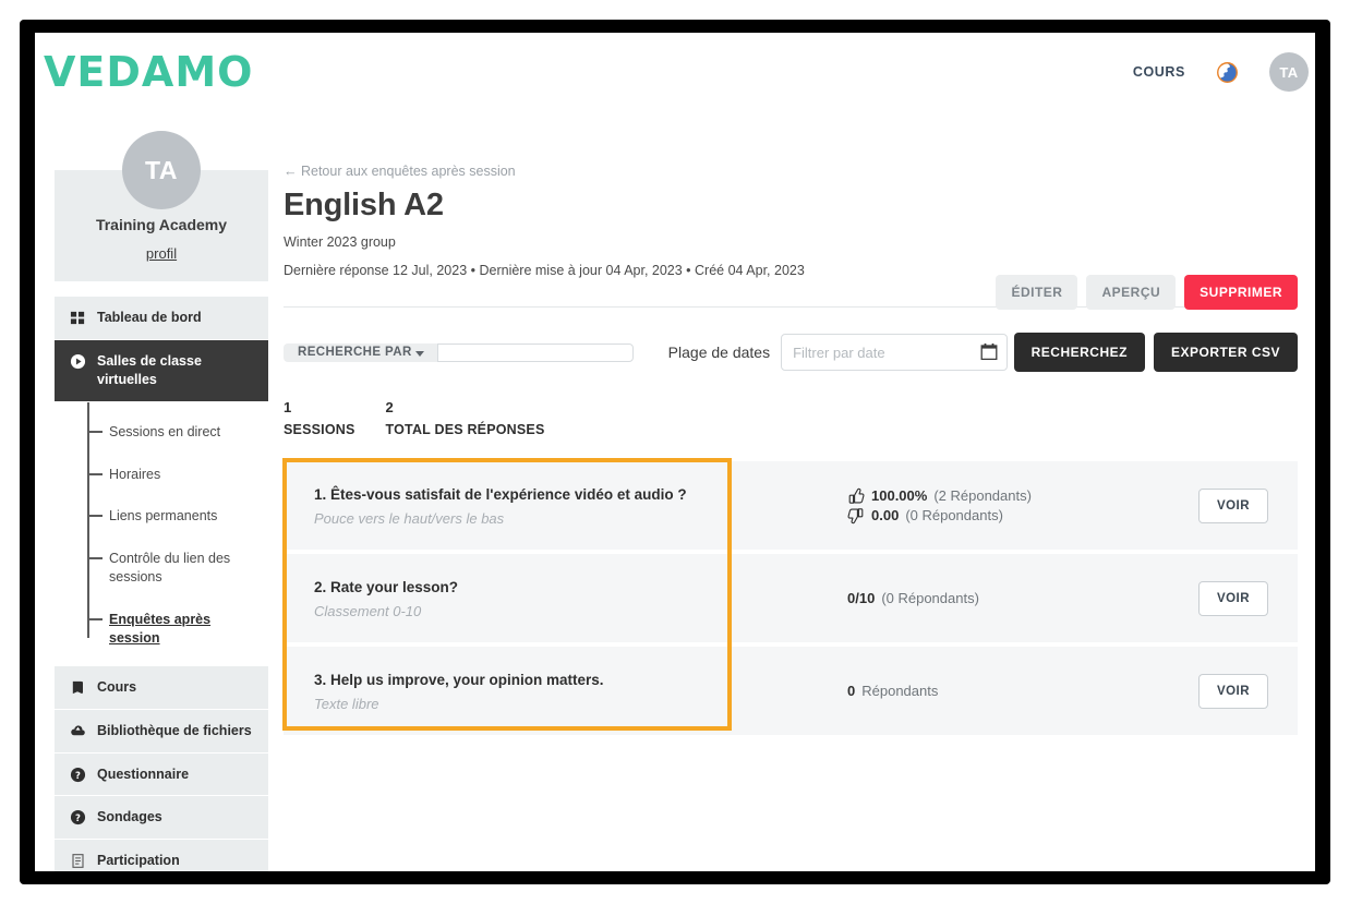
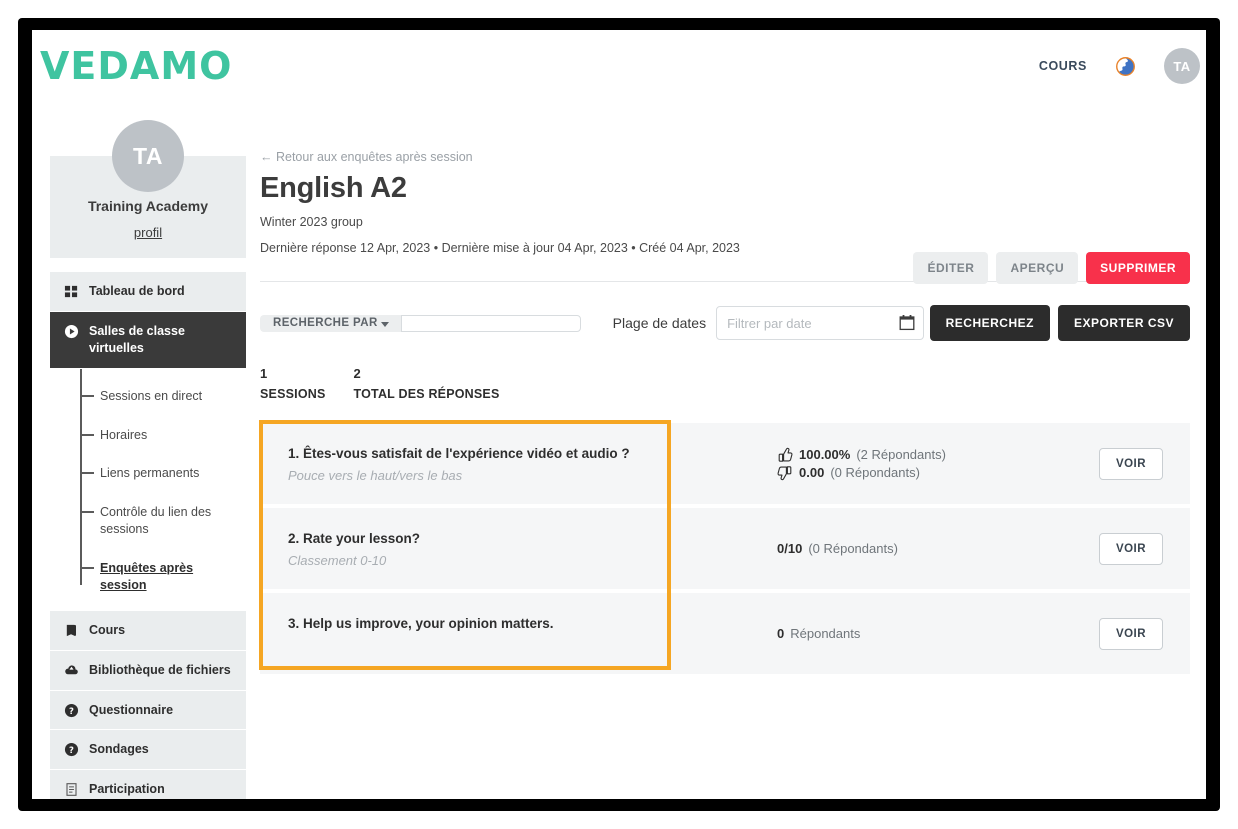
  VEDAMO
  COURS
  TA
  TA
  Training Academy
  profil
  Tableau de bord
  Salles de classe virtuelles
  Sessions en direct
  Horaires
  Liens permanents
  Contrôle du lien des sessions
  Enquêtes après session
  Cours
  Bibliothèque de fichiers
  ?
  Questionnaire
  ?
  Sondages
  Participation
  ← Retour aux enquêtes après session
  English A2
  Winter 2023 group
- Dernière réponse 12 Jul, 2023 • Dernière mise à jour 04 Apr, 2023 • Créé 04 Apr, 2023
+ Dernière réponse 12 Apr, 2023 • Dernière mise à jour 04 Apr, 2023 • Créé 04 Apr, 2023
  ÉDITER
  APERÇU
  SUPPRIMER
  RECHERCHE PAR
  Plage de dates
  Filtrer par date
  RECHERCHEZ
  EXPORTER CSV
  1
  SESSIONS
  2
  TOTAL DES RÉPONSES
  1. Êtes-vous satisfait de l'expérience vidéo et audio ?
  Pouce vers le haut/vers le bas
  100.00%
  (2 Répondants)
  0.00
  (0 Répondants)
  VOIR
  2. Rate your lesson?
  Classement 0-10
  0/10
  (0 Répondants)
  VOIR
  3. Help us improve, your opinion matters.
- Texte libre
  0
  Répondants
  VOIR
